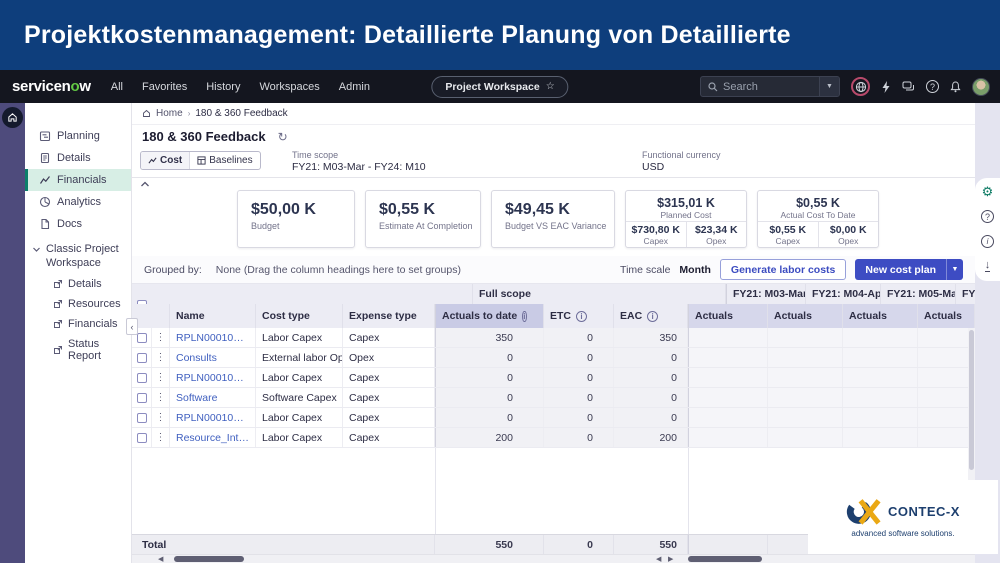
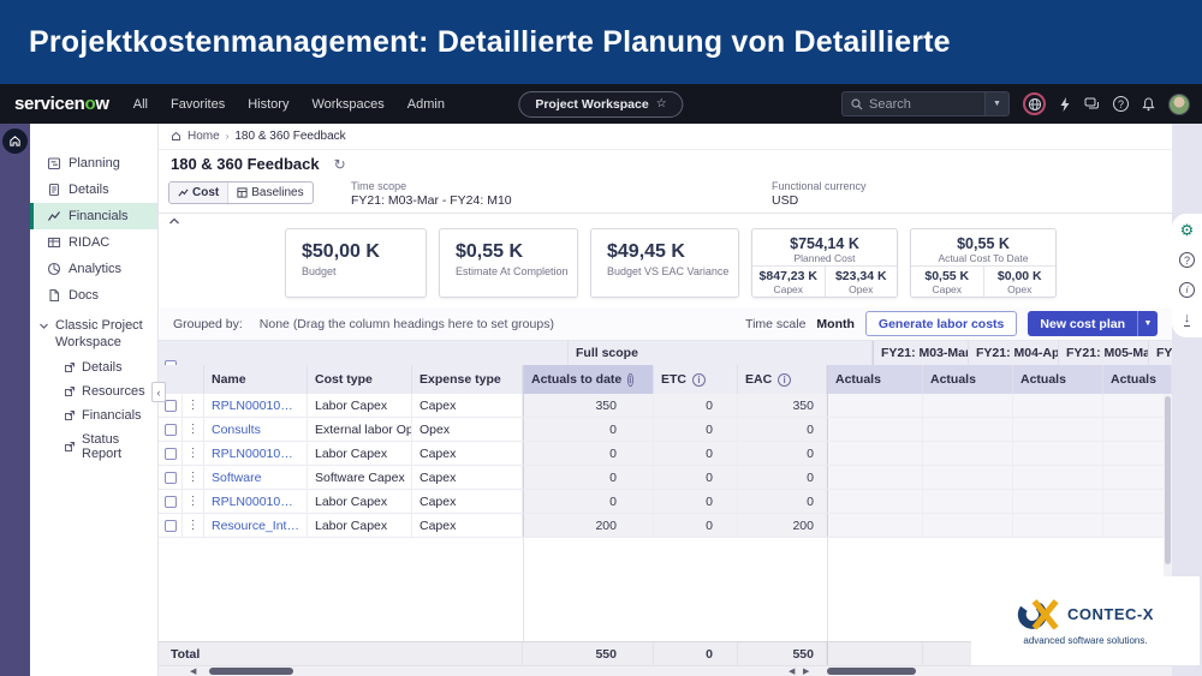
  Projektkostenmanagement: Detaillierte Planung von Detaillierte
  servicenow
  All
  Favorites
  History
  Workspaces
  Admin
  Project Workspace
  ☆
  Search
  ?
  Planning
  Details
  Financials
+ RIDAC
  Analytics
  Docs
  Classic Project Workspace
  Details
  Resources
  Financials
  Status Report
  Home
  ›
  180 & 360 Feedback
  180 & 360 Feedback
  ↻
  Cost
  Baselines
  Time scope
  FY21: M03-Mar - FY24: M10
  Functional currency
  USD
  $50,00 K
  Budget
  $0,55 K
  Estimate At Completion
  $49,45 K
  Budget VS EAC Variance
- $315,01 K
+ $754,14 K
  Planned Cost
- $730,80 K
+ $847,23 K
  Capex
  $23,34 K
  Opex
  $0,55 K
  Actual Cost To Date
  $0,55 K
  Capex
  $0,00 K
  Opex
  Grouped by:
  None (Drag the column headings here to set groups)
  Time scale
  Month
  Generate labor costs
  New cost plan
  Full scope
  FY21: M03-Ma
  FY21: M04-Ap
  FY21: M05-Ma
  Name
  Cost type
  Expense type
  Actuals to date
  i
  ETC
  i
  EAC
  i
  Actuals
  Actuals
  Actuals
  Actuals
  ⋮
  Labor Capex
  Capex
  350
  0
  350
  ⋮
  Consults
  External labor Op
  Opex
  0
  0
  0
  ⋮
  Labor Capex
  Capex
  0
  0
  0
  ⋮
  Software
  Software Capex
  Capex
  0
  0
  0
  ⋮
  Labor Capex
  Capex
  0
  0
  0
  ⋮
  Labor Capex
  Capex
  200
  0
  200
  Total
  550
  0
  550
  ⚙
  ?
  i
  ↓
  ‹
  CONTEC-X
  advanced software solutions.
